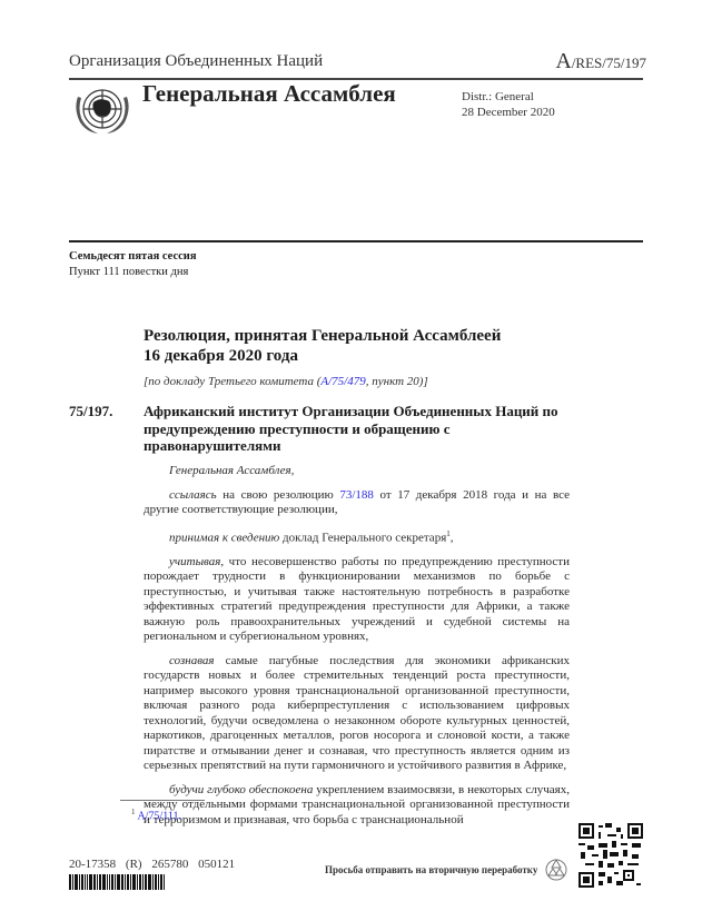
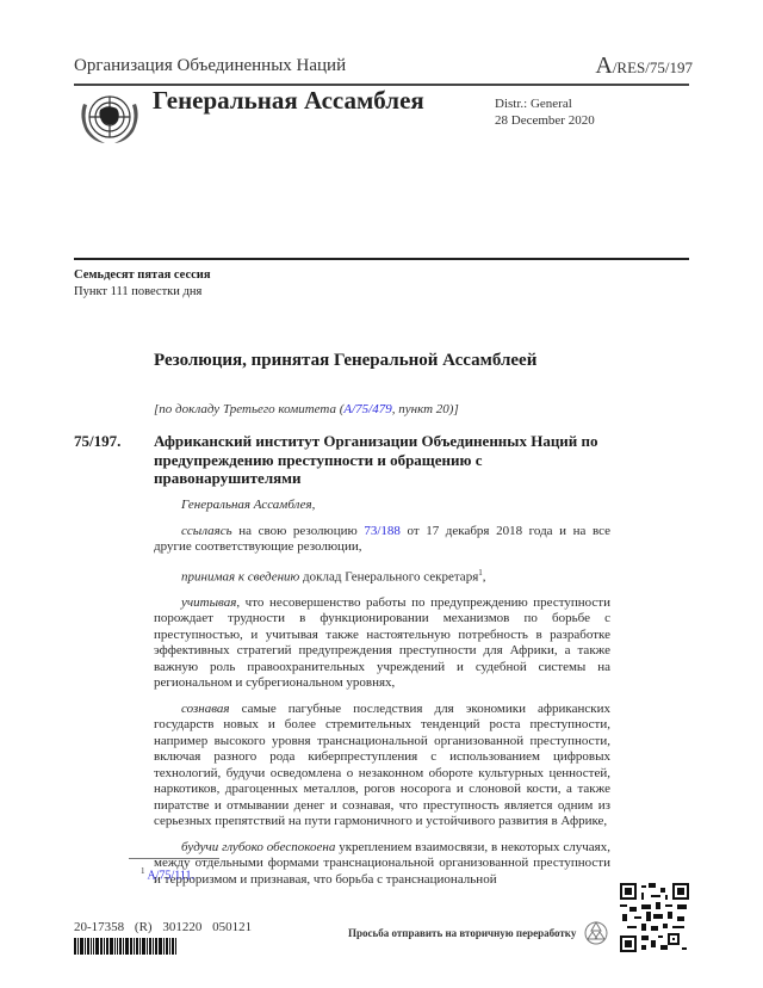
  Организация Объединенных Наций
  A/RES/75/197
  Генеральная Ассамблея
  Distr.: General
  28 December 2020
  Семьдесят пятая сессия
  Пункт 111 повестки дня
  Резолюция, принятая Генеральной Ассамблеей
- 16 декабря 2020 года
  [по докладу Третьего комитета (A/75/479, пункт 20)]
  75/197.
  Африканский институт Организации Объединенных Наций по предупреждению преступности и обращению с правонарушителями
  Генеральная Ассамблея,
  ссылаясь на свою резолюцию 73/188 от 17 декабря 2018 года и на все другие соответствующие резолюции,
  принимая к сведению доклад Генерального секретаря1,
  учитывая, что несовершенство работы по предупреждению преступности порождает трудности в функционировании механизмов по борьбе с преступностью, и учитывая также настоятельную потребность в разработке эффективных стратегий предупреждения преступности для Африки, а также важную роль правоохранительных учреждений и судебной системы на региональном и субрегиональном уровнях,
  сознавая самые пагубные последствия для экономики африканских государств новых и более стремительных тенденций роста преступности, например высокого уровня транснациональной организованной преступности, включая разного рода киберпреступления с использованием цифровых технологий, будучи осведомлена о незаконном обороте культурных ценностей, наркотиков, драгоценных металлов, рогов носорога и слоновой кости, а также пиратстве и отмывании денег и сознавая, что преступность является одним из серьезных препятствий на пути гармоничного и устойчивого развития в Африке,
  будучи глубоко обеспокоена укреплением взаимосвязи, в некоторых случаях, между отдельными формами транснациональной организованной преступности и терроризмом и признавая, что борьба с транснациональной
  1 A/75/111.
- 20-17358 (R) 265780 050121
+ 20-17358 (R) 301220 050121
  Просьба отправить на вторичную переработку
